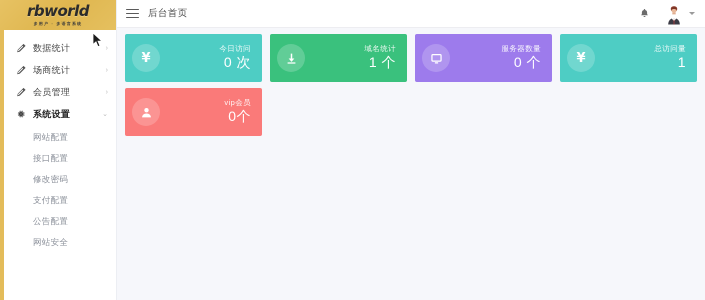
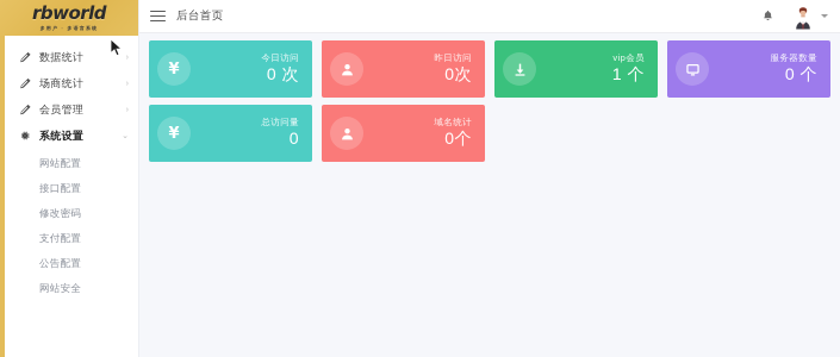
  rbworld
  数据统计
  场商统计
  会员管理
  系统设置
  网站配置
  接口配置
  修改密码
  支付配置
  公告配置
  网站安全
  后台首页
  ¥
  今日访问
  0 次
+ 昨日访问
+ 0次
- 域名统计
+ vip会员
  1 个
  服务器数量
  0 个
  ¥
  总访问量
- 1
+ 0
- vip会员
+ 域名统计
  0个
